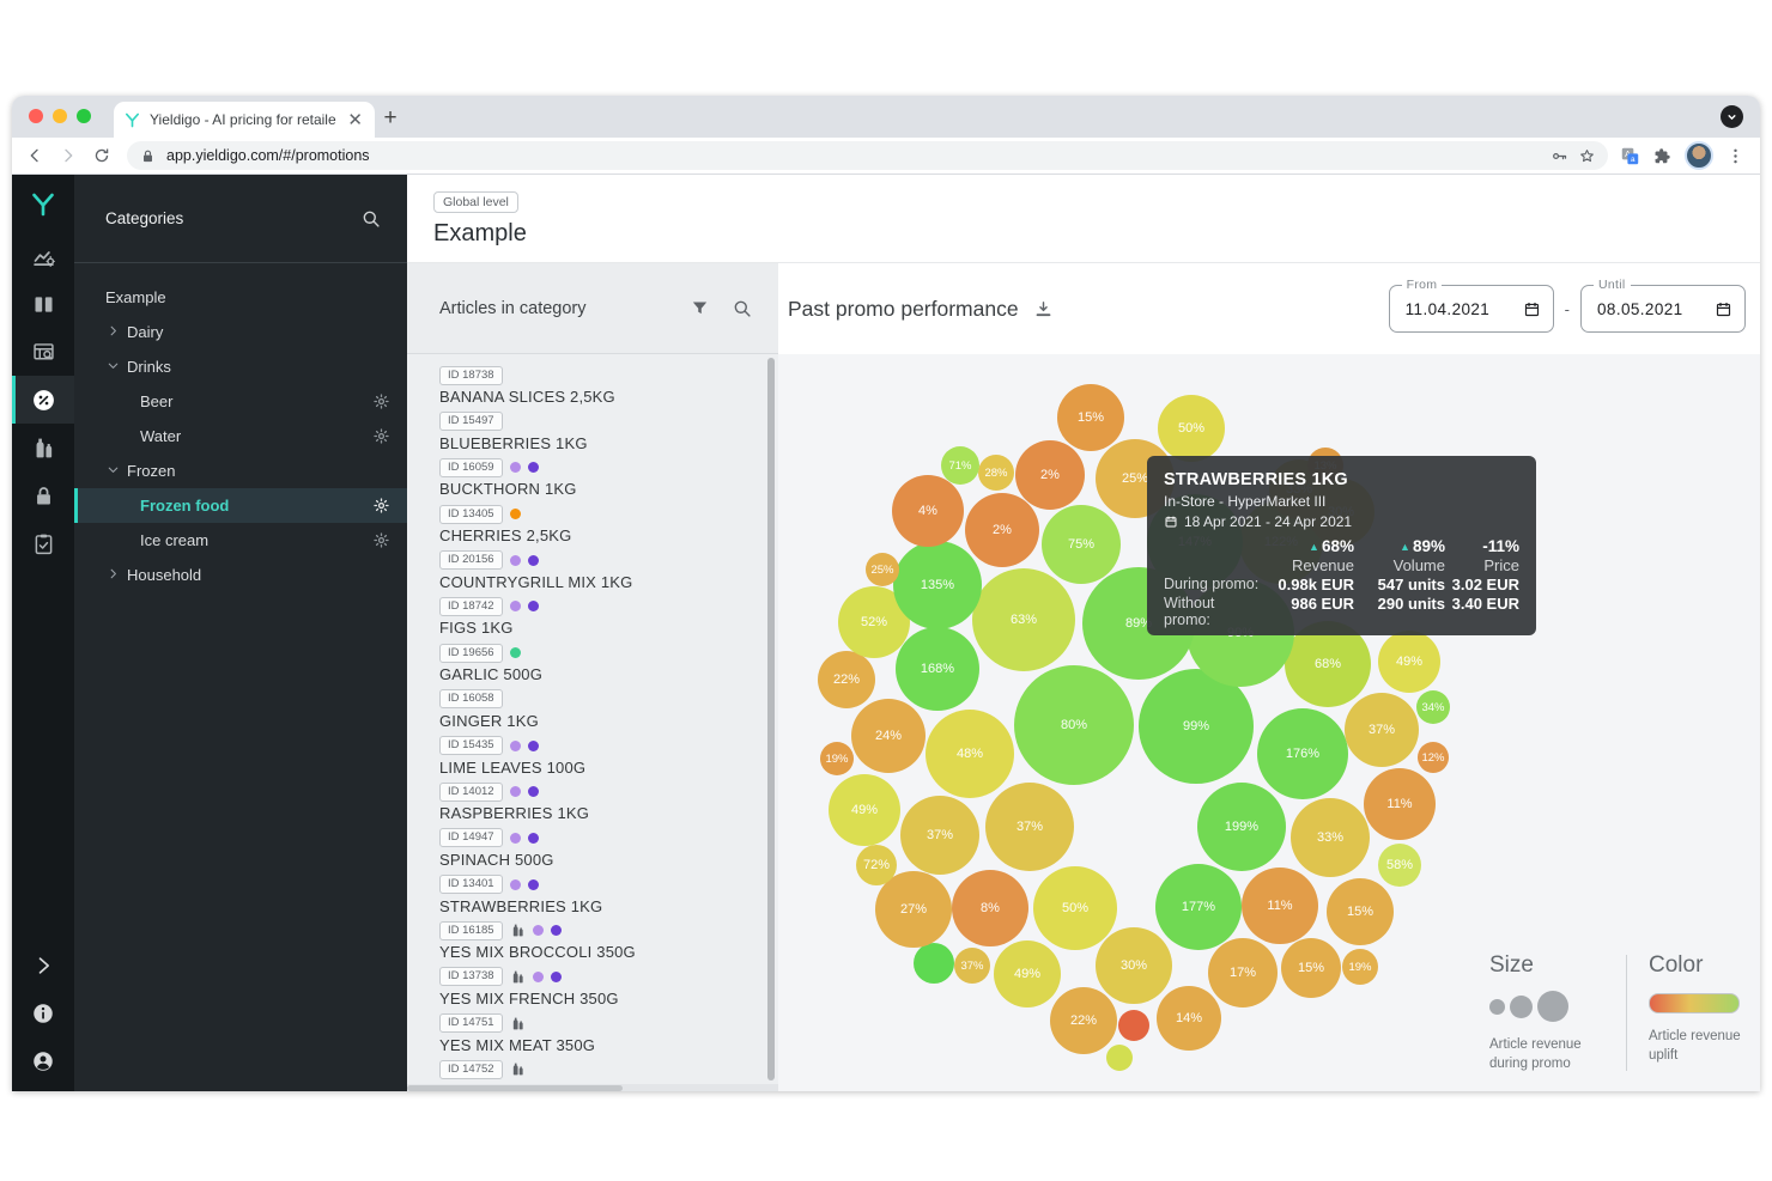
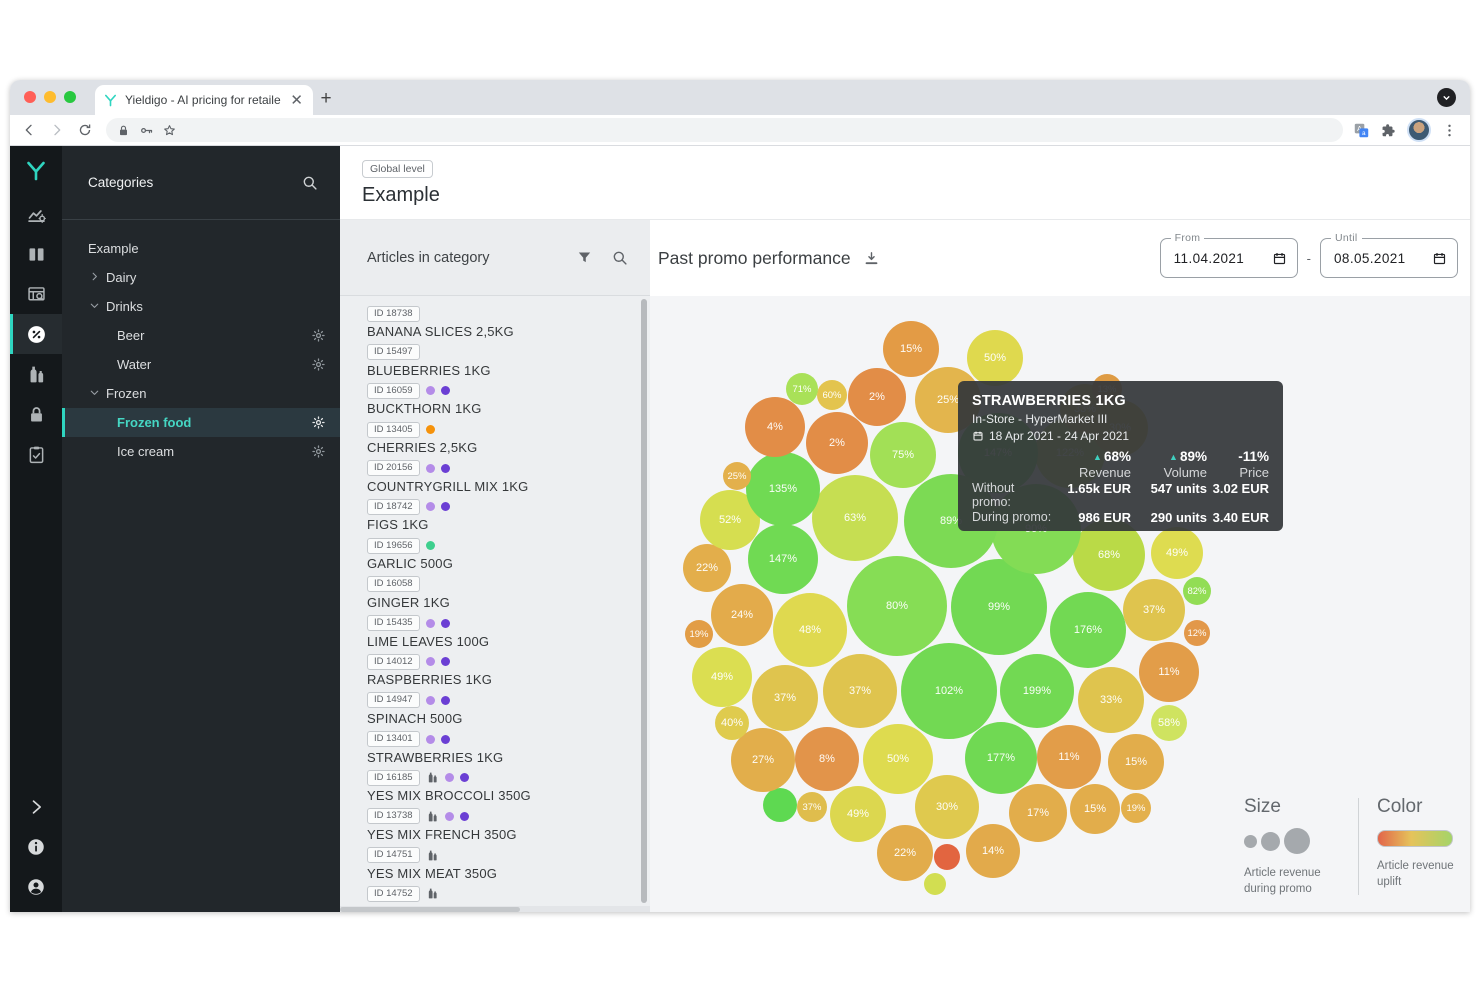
  Yieldigo - AI pricing for retaile
  ✕
  +
- app.yieldigo.com/#/promotions
  Categories
  Example
  Dairy
  Drinks
  Beer
  Water
  Frozen
  Frozen food
  Ice cream
- Household
  Global level
  Example
  Articles in category
  ID 18738
  BANANA SLICES 2,5KG
  ID 15497
  BLUEBERRIES 1KG
  ID 16059
  BUCKTHORN 1KG
  ID 13405
  CHERRIES 2,5KG
  ID 20156
  COUNTRYGRILL MIX 1KG
  ID 18742
  FIGS 1KG
  ID 19656
  GARLIC 500G
  ID 16058
  GINGER 1KG
  ID 15435
  LIME LEAVES 100G
  ID 14012
  RASPBERRIES 1KG
  ID 14947
  SPINACH 500G
  ID 13401
  STRAWBERRIES 1KG
  ID 16185
  YES MIX BROCCOLI 350G
  ID 13738
  YES MIX FRENCH 350G
  ID 14751
  YES MIX MEAT 350G
  ID 14752
  Past promo performance
  From
  11.04.2021
  -
  Until
  08.05.2021
  14%
  19%
  15%
  17%
  15%
  11%
  177%
  58%
  33%
  199%
  11%
  12%
  176%
  37%
  99%
- 34%
+ 82%
  49%
  68%
  22%
  30%
  49%
  37%
  50%
  8%
  27%
- 72%
+ 40%
+ 102%
  37%
  37%
  49%
  80%
  48%
  19%
  24%
  50%
- 168%
+ 147%
  22%
  63%
  52%
  135%
  25%
  75%
  2%
  4%
  25%
  2%
- 28%
+ 60%
  71%
  15%
  STRAWBERRIES 1KG
  In-Store - HyperMarket III
  18 Apr 2021 - 24 Apr 2021
  ▲ 68%
  ▲ 89%
  -11%
  Revenue
  Volume
  Price
- During promo:
+ Without promo:
- 0.98k EUR
+ 1.65k EUR
  547 units
  3.02 EUR
- Without promo:
+ During promo:
  986 EUR
  290 units
  3.40 EUR
  Size
  Article revenue during promo
  Color
  Article revenue uplift
